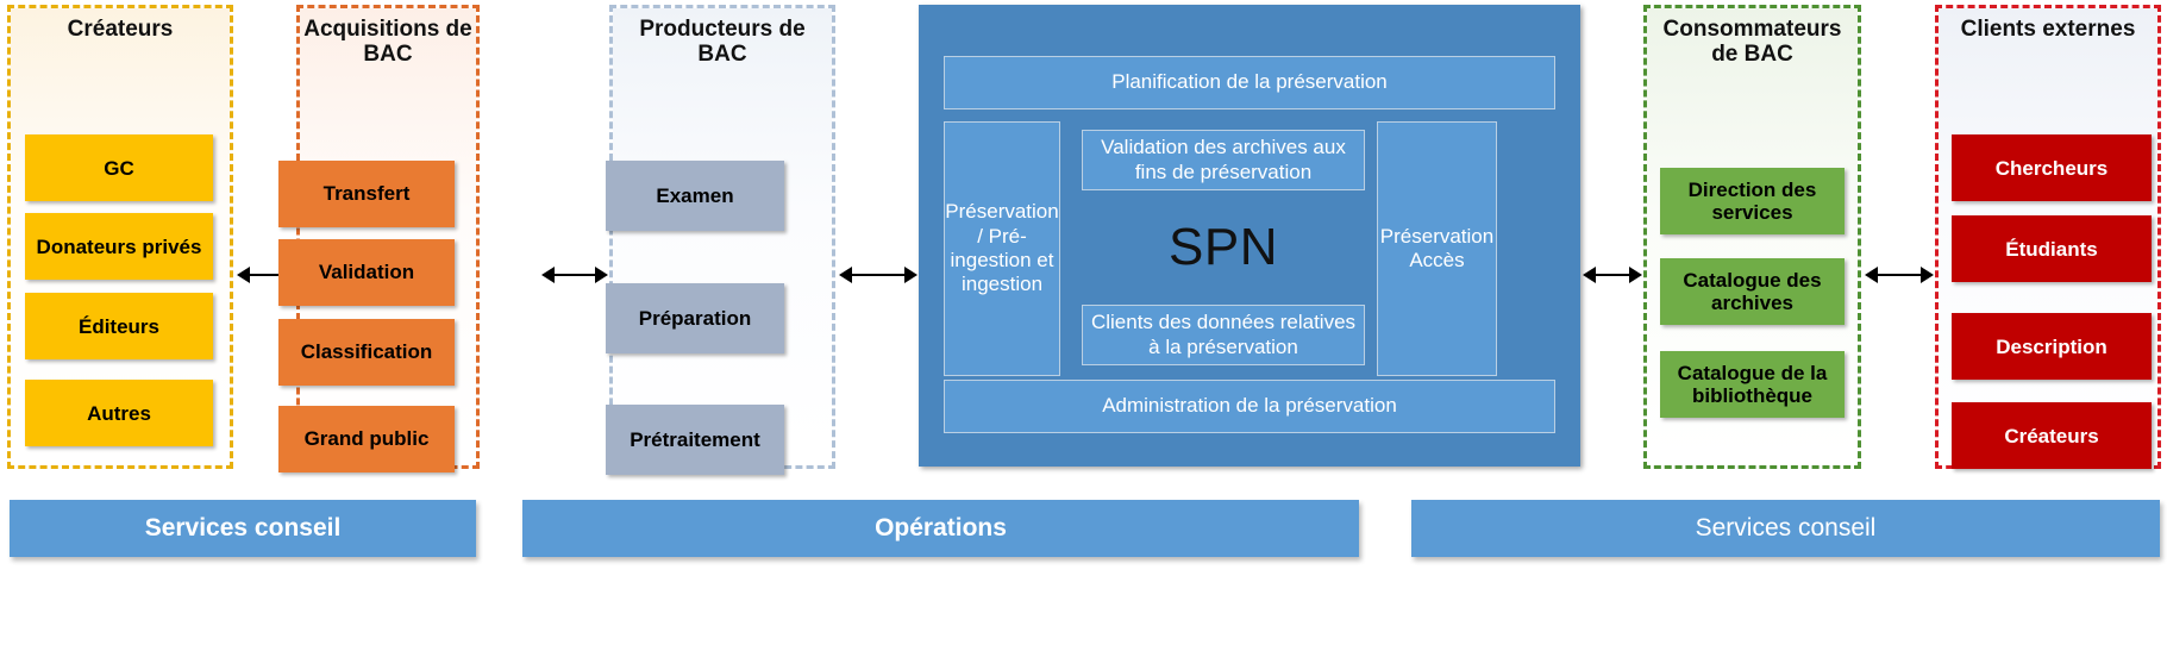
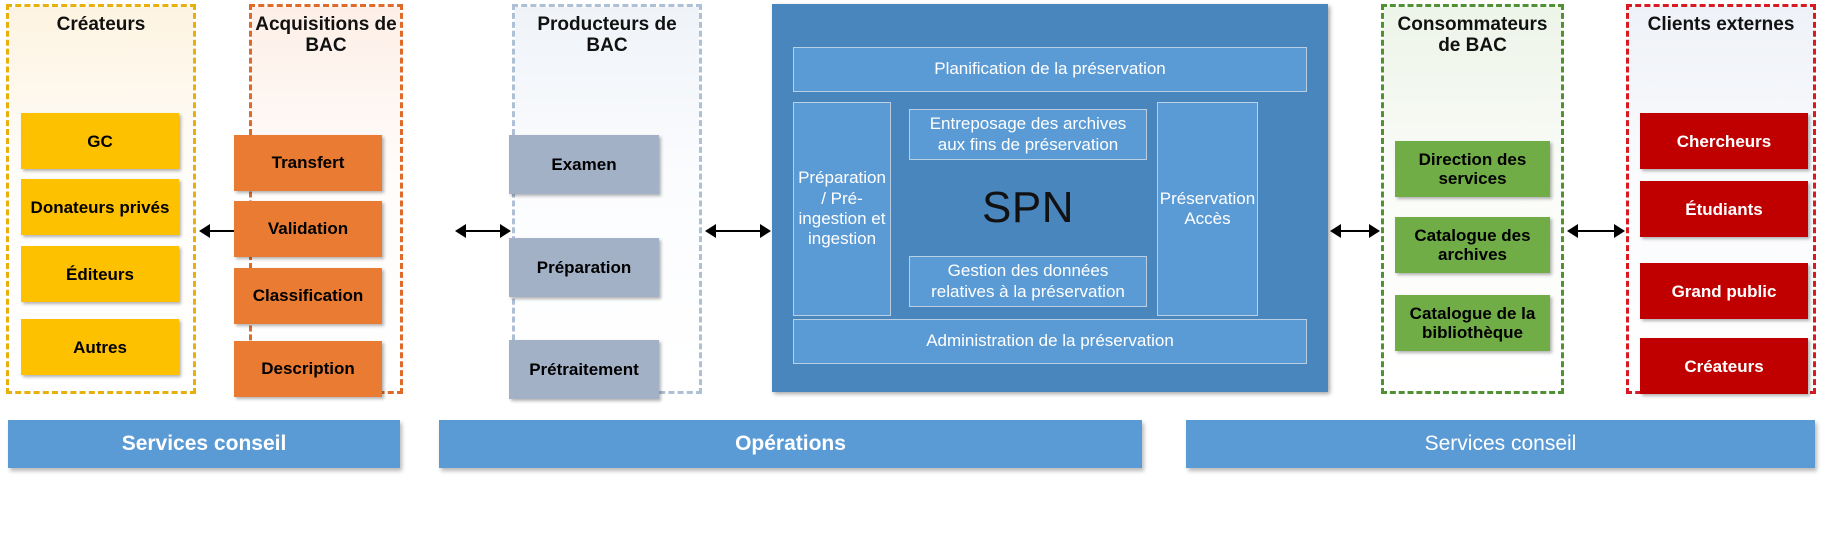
  Créateurs
  GC
  Donateurs privés
  Éditeurs
  Autres
  Acquisitions de BAC
  Transfert
  Validation
  Classification
- Grand public
+ Description
  Producteurs de BAC
  Examen
  Préparation
  Prétraitement
  Planification de la préservation
- Préservation / Pré-ingestion et ingestion
+ Préparation / Pré-ingestion et ingestion
- Validation des archives aux fins de préservation
+ Entreposage des archives aux fins de préservation
  SPN
- Clients des données relatives à la préservation
+ Gestion des données relatives à la préservation
  Préservation Accès
  Administration de la préservation
  Consommateurs de BAC
  Direction des services
  Catalogue des archives
  Catalogue de la bibliothèque
  Clients externes
  Chercheurs
  Étudiants
- Description
+ Grand public
  Créateurs
  Services conseil
  Opérations
  Services conseil
